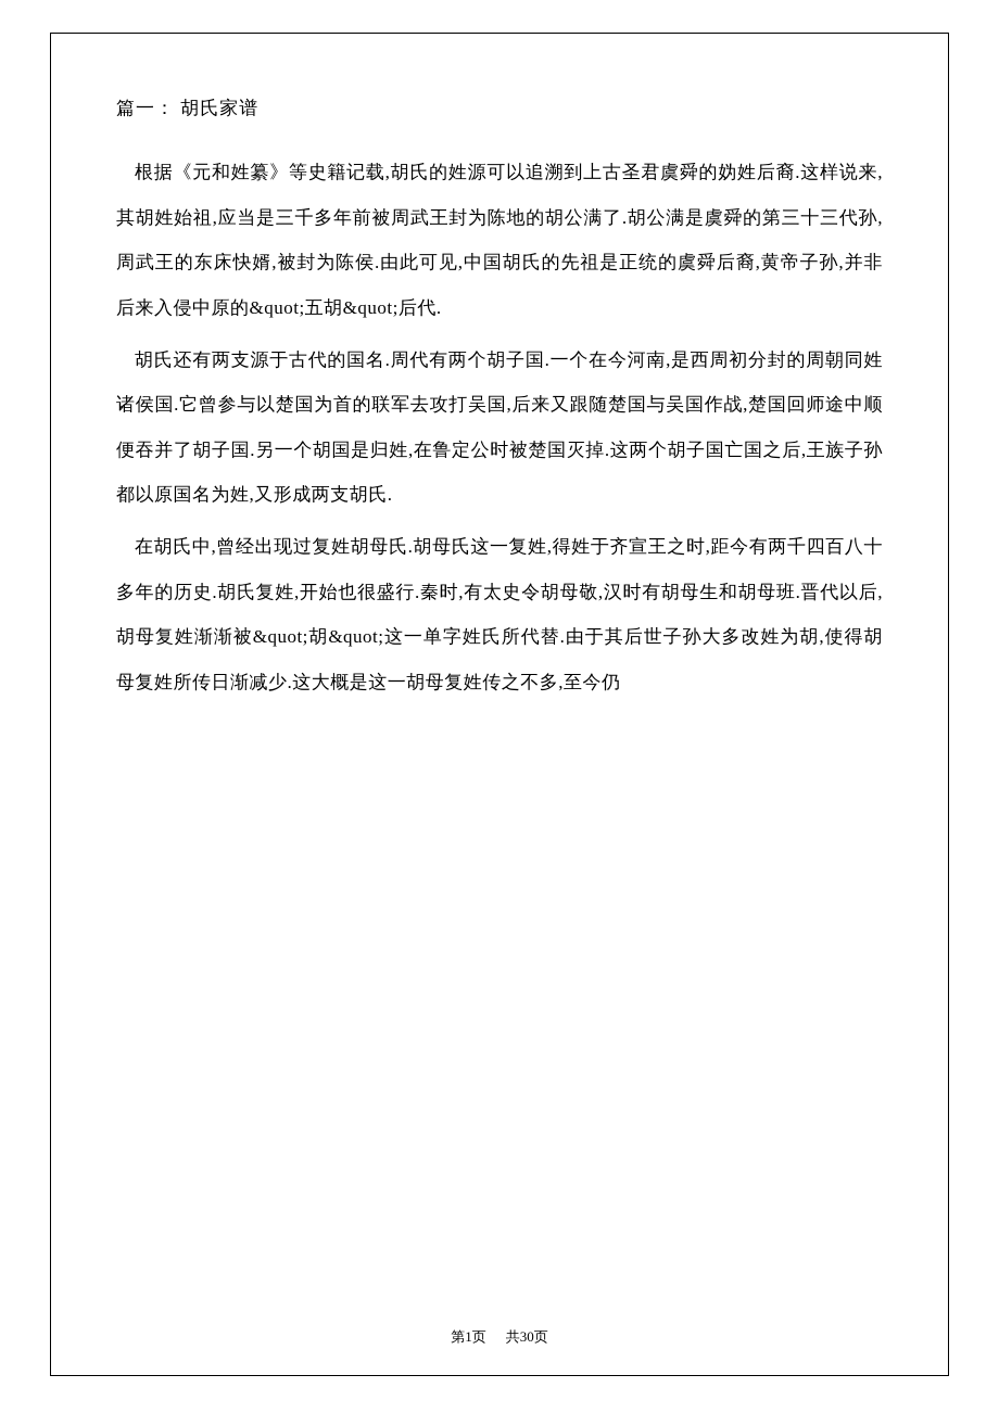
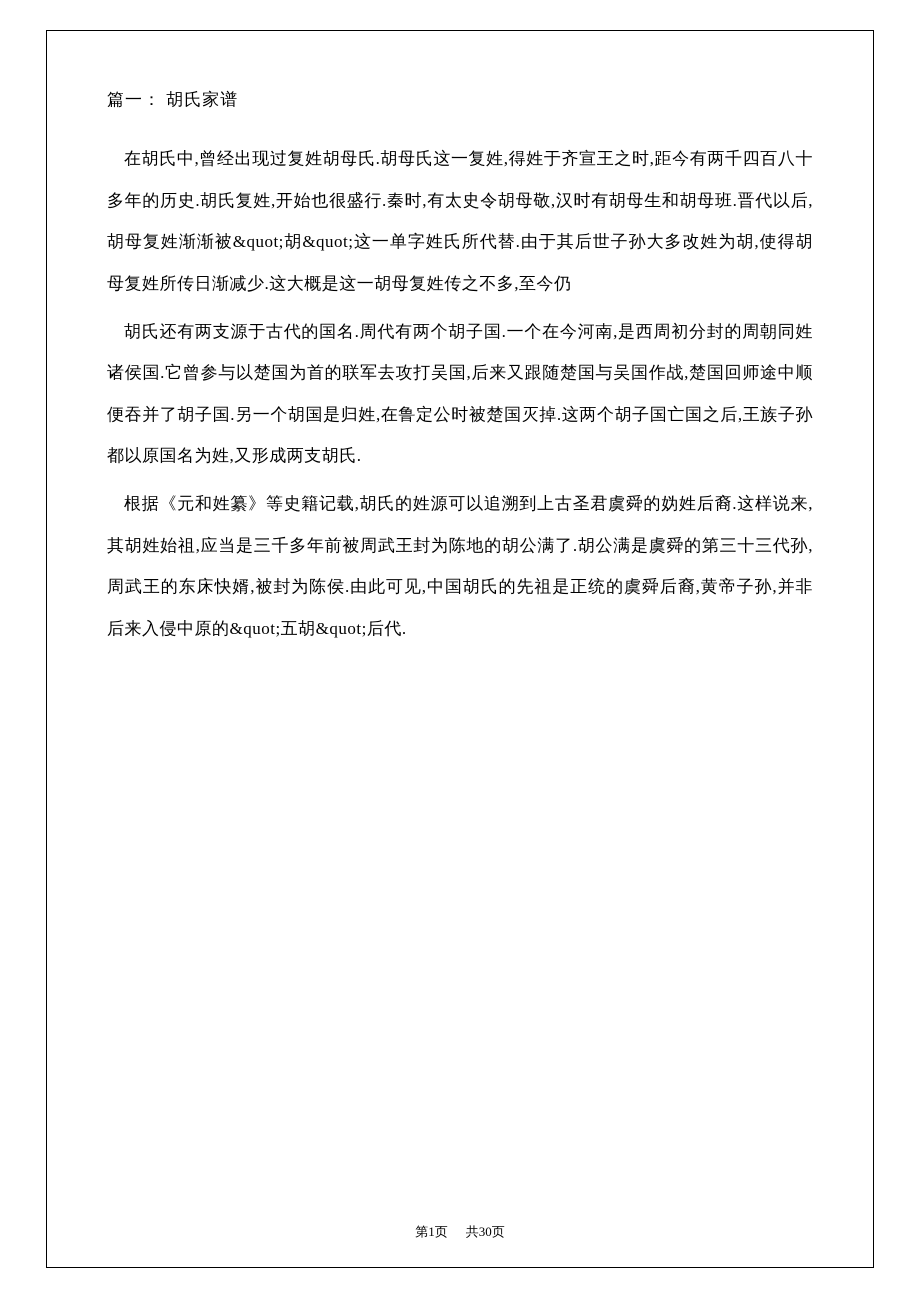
  篇一： 胡氏家谱
- 根据《元和姓纂》等史籍记载,胡氏的姓源可以追溯到上古圣君虞舜的妫姓后裔.这样说来,其胡姓始祖,应当是三千多年前被周武王封为陈地的胡公满了.胡公满是虞舜的第三十三代孙,周武王的东床快婿,被封为陈侯.由此可见,中国胡氏的先祖是正统的虞舜后裔,黄帝子孙,并非后来入侵中原的&quot;五胡&quot;后代.
+ 在胡氏中,曾经出现过复姓胡母氏.胡母氏这一复姓,得姓于齐宣王之时,距今有两千四百八十多年的历史.胡氏复姓,开始也很盛行.秦时,有太史令胡母敬,汉时有胡母生和胡母班.晋代以后,胡母复姓渐渐被&quot;胡&quot;这一单字姓氏所代替.由于其后世子孙大多改姓为胡,使得胡母复姓所传日渐减少.这大概是这一胡母复姓传之不多,至今仍
  胡氏还有两支源于古代的国名.周代有两个胡子国.一个在今河南,是西周初分封的周朝同姓诸侯国.它曾参与以楚国为首的联军去攻打吴国,后来又跟随楚国与吴国作战,楚国回师途中顺便吞并了胡子国.另一个胡国是归姓,在鲁定公时被楚国灭掉.这两个胡子国亡国之后,王族子孙都以原国名为姓,又形成两支胡氏.
- 在胡氏中,曾经出现过复姓胡母氏.胡母氏这一复姓,得姓于齐宣王之时,距今有两千四百八十多年的历史.胡氏复姓,开始也很盛行.秦时,有太史令胡母敬,汉时有胡母生和胡母班.晋代以后,胡母复姓渐渐被&quot;胡&quot;这一单字姓氏所代替.由于其后世子孙大多改姓为胡,使得胡母复姓所传日渐减少.这大概是这一胡母复姓传之不多,至今仍
+ 根据《元和姓纂》等史籍记载,胡氏的姓源可以追溯到上古圣君虞舜的妫姓后裔.这样说来,其胡姓始祖,应当是三千多年前被周武王封为陈地的胡公满了.胡公满是虞舜的第三十三代孙,周武王的东床快婿,被封为陈侯.由此可见,中国胡氏的先祖是正统的虞舜后裔,黄帝子孙,并非后来入侵中原的&quot;五胡&quot;后代.
  第1页 共30页
